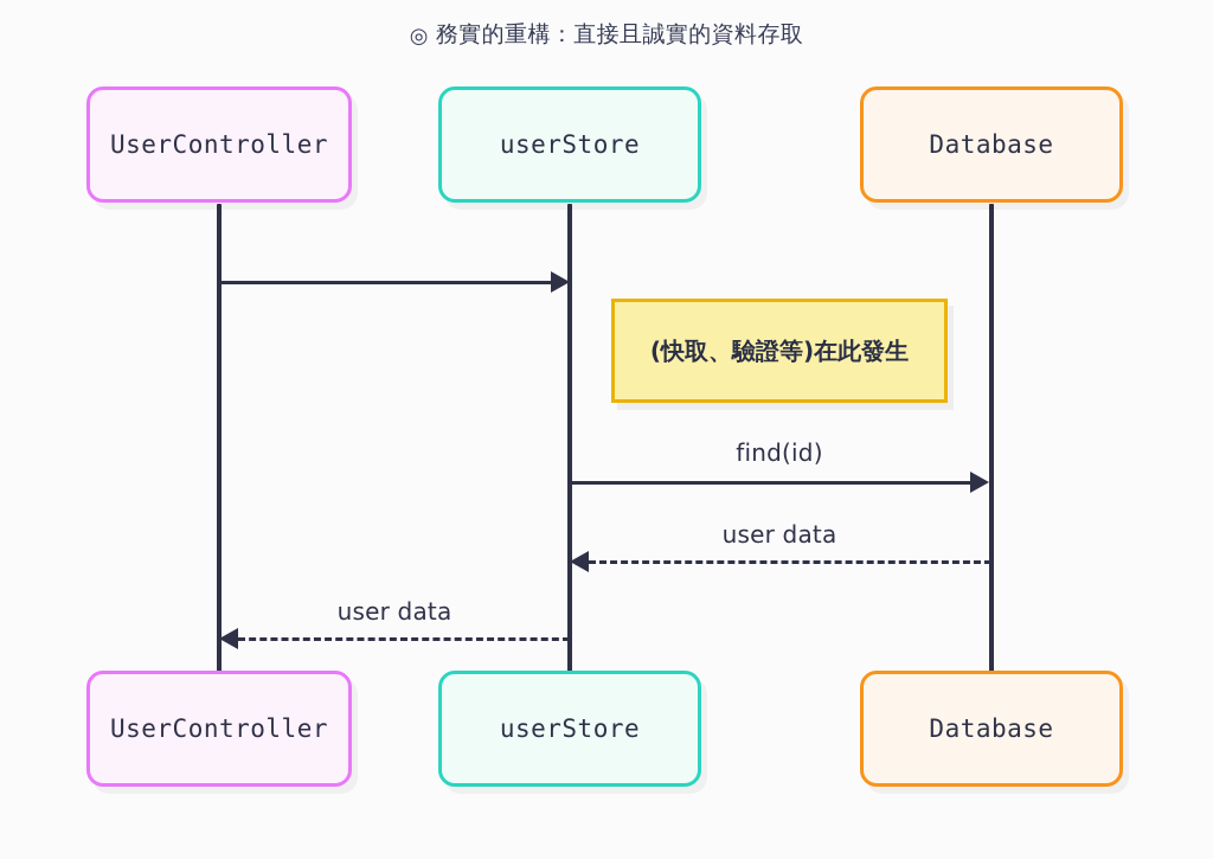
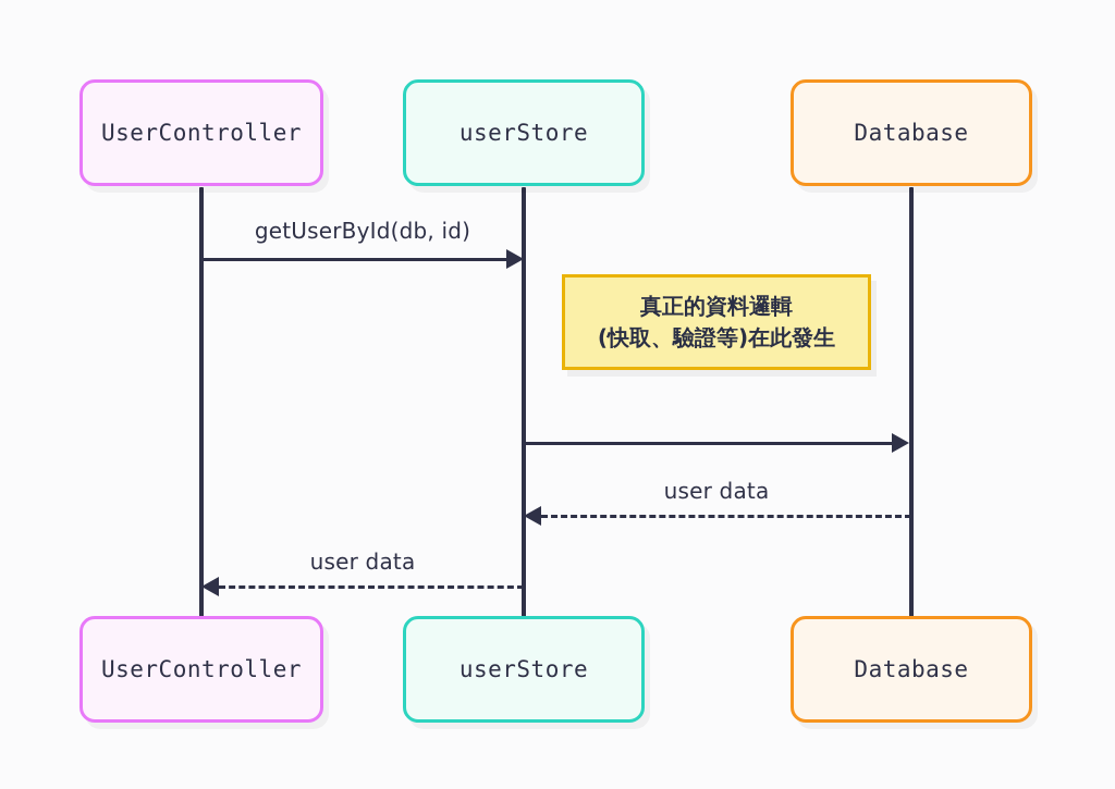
- ◎ 務實的重構：直接且誠實的資料存取
  UserController
  userStore
  Database
+ getUserById(db, id)
+ 真正的資料邏輯
  (快取、驗證等)在此發生
- find(id)
  user data
  user data
  UserController
  userStore
  Database
